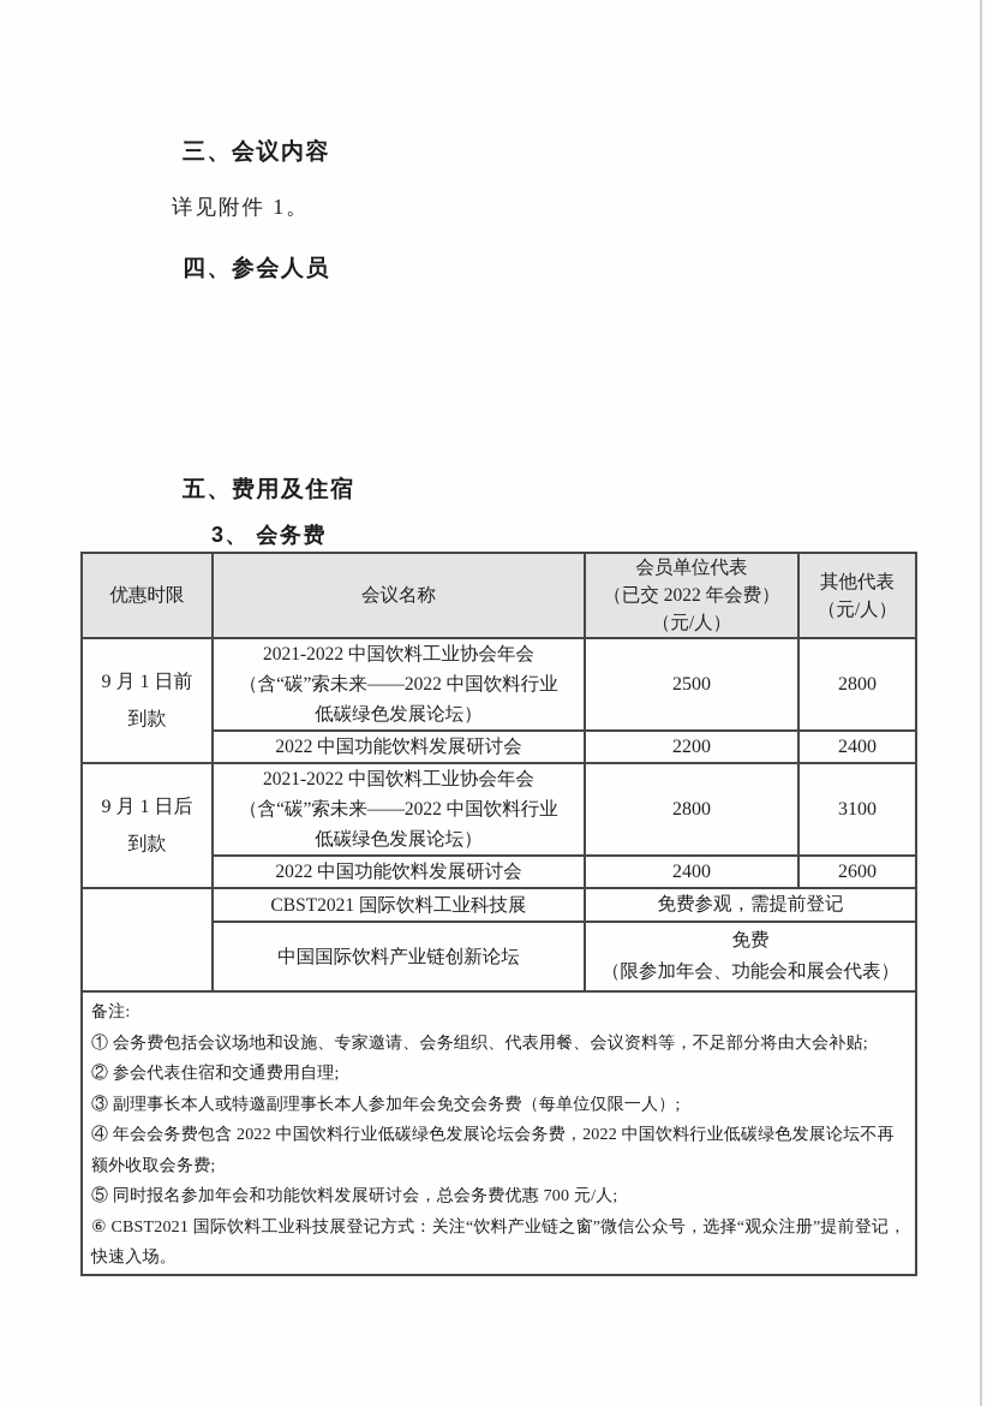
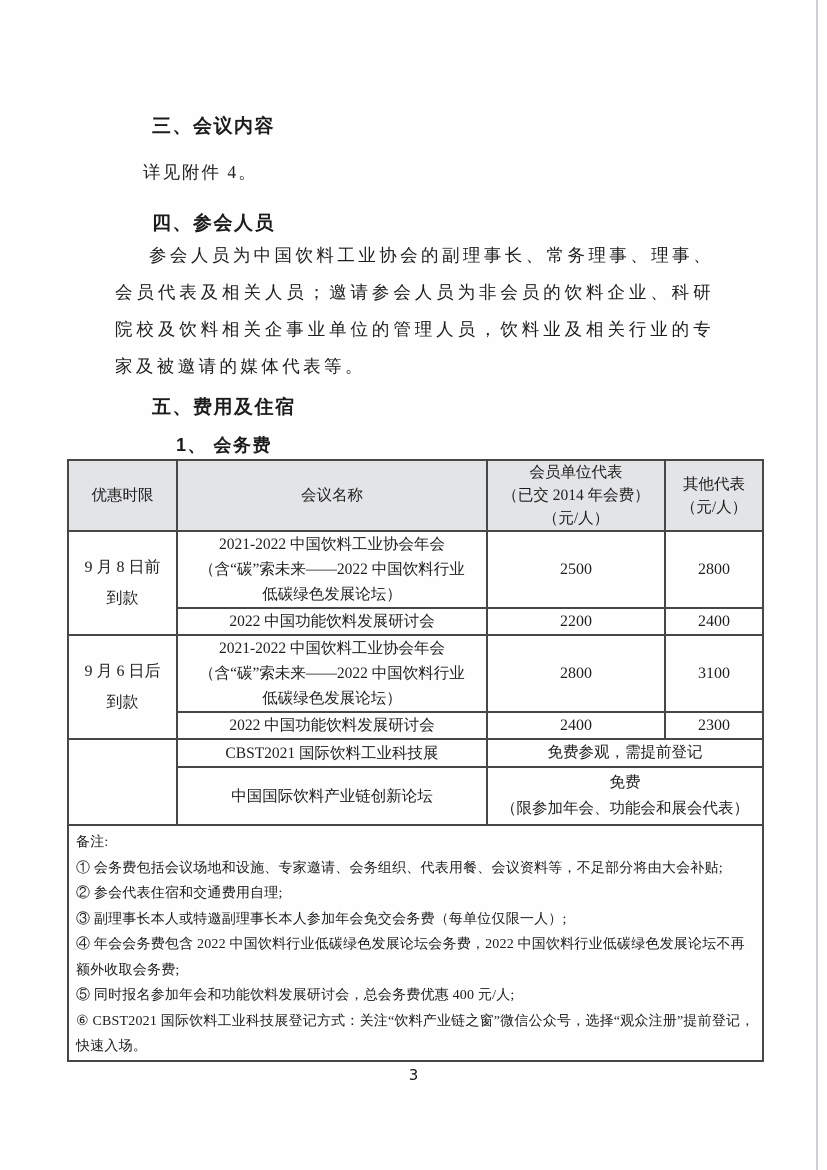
  三、会议内容
- 详见附件 1。
+ 详见附件 4。
  四、参会人员
+ 参会人员为中国饮料工业协会的副理事长、常务理事、理事、会员代表及相关人员；邀请参会人员为非会员的饮料企业、科研院校及饮料相关企事业单位的管理人员，饮料业及相关行业的专家及被邀请的媒体代表等。
  五、费用及住宿
- 3、 会务费
+ 1、 会务费
- 优惠时限	会议名称	会员单位代表 （已交 2022 年会费） （元/人）	其他代表 （元/人）
+ 优惠时限	会议名称	会员单位代表 （已交 2014 年会费） （元/人）	其他代表 （元/人）
- 9 月 1 日前 到款	2021-2022 中国饮料工业协会年会 （含“碳”索未来——2022 中国饮料行业 低碳绿色发展论坛）	2500	2800
+ 9 月 8 日前 到款	2021-2022 中国饮料工业协会年会 （含“碳”索未来——2022 中国饮料行业 低碳绿色发展论坛）	2500	2800
  2022 中国功能饮料发展研讨会	2200	2400
- 9 月 1 日后 到款	2021-2022 中国饮料工业协会年会 （含“碳”索未来——2022 中国饮料行业 低碳绿色发展论坛）	2800	3100
+ 9 月 6 日后 到款	2021-2022 中国饮料工业协会年会 （含“碳”索未来——2022 中国饮料行业 低碳绿色发展论坛）	2800	3100
- 2022 中国功能饮料发展研讨会	2400	2600
+ 2022 中国功能饮料发展研讨会	2400	2300
  	CBST2021 国际饮料工业科技展	免费参观，需提前登记
  中国国际饮料产业链创新论坛	免费 （限参加年会、功能会和展会代表）
- 备注: ① 会务费包括会议场地和设施、专家邀请、会务组织、代表用餐、会议资料等，不足部分将由大会补贴; ② 参会代表住宿和交通费用自理; ③ 副理事长本人或特邀副理事长本人参加年会免交会务费（每单位仅限一人）; ④ 年会会务费包含 2022 中国饮料行业低碳绿色发展论坛会务费，2022 中国饮料行业低碳绿色发展论坛不再额外收取会务费; ⑤ 同时报名参加年会和功能饮料发展研讨会，总会务费优惠 700 元/人; ⑥ CBST2021 国际饮料工业科技展登记方式：关注“饮料产业链之窗”微信公众号，选择“观众注册”提前登记，快速入场。
+ 备注: ① 会务费包括会议场地和设施、专家邀请、会务组织、代表用餐、会议资料等，不足部分将由大会补贴; ② 参会代表住宿和交通费用自理; ③ 副理事长本人或特邀副理事长本人参加年会免交会务费（每单位仅限一人）; ④ 年会会务费包含 2022 中国饮料行业低碳绿色发展论坛会务费，2022 中国饮料行业低碳绿色发展论坛不再额外收取会务费; ⑤ 同时报名参加年会和功能饮料发展研讨会，总会务费优惠 400 元/人; ⑥ CBST2021 国际饮料工业科技展登记方式：关注“饮料产业链之窗”微信公众号，选择“观众注册”提前登记，快速入场。
+ 3
